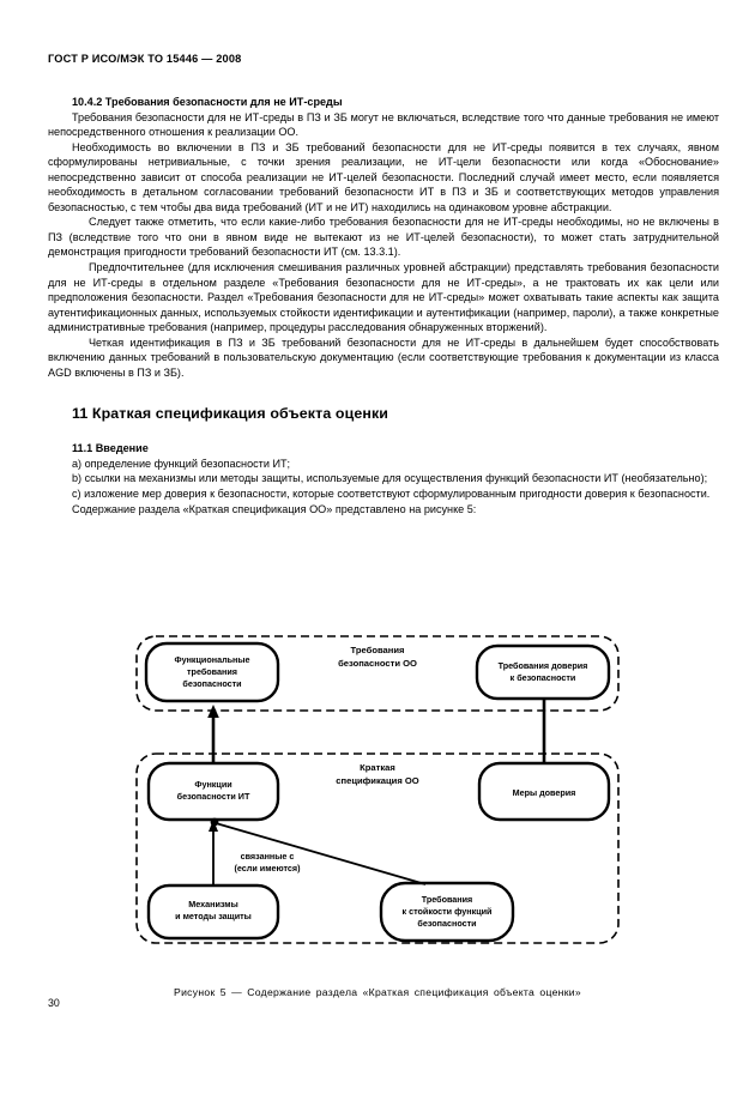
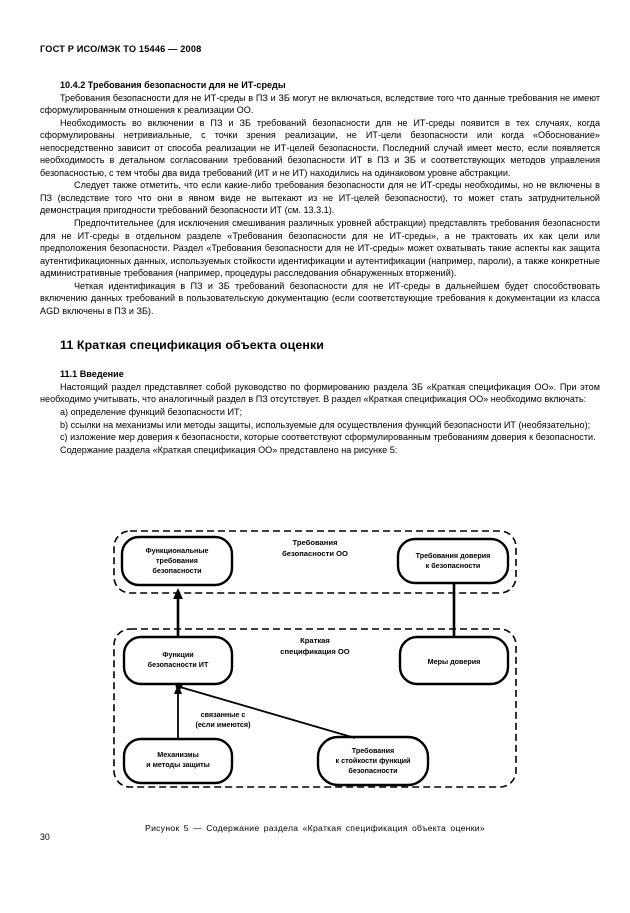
  ГОСТ Р ИСО/МЭК ТО 15446 — 2008
  10.4.2 Требования безопасности для не ИТ-среды
- Требования безопасности для не ИТ-среды в ПЗ и ЗБ могут не включаться, вследствие того что данные требования не имеют непосредственного отношения к реализации ОО.
+ Требования безопасности для не ИТ-среды в ПЗ и ЗБ могут не включаться, вследствие того что данные требования не имеют сформулированным отношения к реализации ОО.
- Необходимость во включении в ПЗ и ЗБ требований безопасности для не ИТ-среды появится в тех случаях, явном сформулированы нетривиальные, с точки зрения реализации, не ИТ-цели безопасности или когда «Обоснование» непосредственно зависит от способа реализации не ИТ-целей безопасности. Последний случай имеет место, если появляется необходимость в детальном согласовании требований безопасности ИТ в ПЗ и ЗБ и соответствующих методов управления безопасностью, с тем чтобы два вида требований (ИТ и не ИТ) находились на одинаковом уровне абстракции.
+ Необходимость во включении в ПЗ и ЗБ требований безопасности для не ИТ-среды появится в тех случаях, когда сформулированы нетривиальные, с точки зрения реализации, не ИТ-цели безопасности или когда «Обоснование» непосредственно зависит от способа реализации не ИТ-целей безопасности. Последний случай имеет место, если появляется необходимость в детальном согласовании требований безопасности ИТ в ПЗ и ЗБ и соответствующих методов управления безопасностью, с тем чтобы два вида требований (ИТ и не ИТ) находились на одинаковом уровне абстракции.
  Следует также отметить, что если какие-либо требования безопасности для не ИТ-среды необходимы, но не включены в ПЗ (вследствие того что они в явном виде не вытекают из не ИТ-целей безопасности), то может стать затруднительной демонстрация пригодности требований безопасности ИТ (см. 13.3.1).
  Предпочтительнее (для исключения смешивания различных уровней абстракции) представлять требования безопасности для не ИТ-среды в отдельном разделе «Требования безопасности для не ИТ-среды», а не трактовать их как цели или предположения безопасности. Раздел «Требования безопасности для не ИТ-среды» может охватывать такие аспекты как защита аутентификационных данных, используемых стойкости идентификации и аутентификации (например, пароли), а также конкретные административные требования (например, процедуры расследования обнаруженных вторжений).
  Четкая идентификация в ПЗ и ЗБ требований безопасности для не ИТ-среды в дальнейшем будет способствовать включению данных требований в пользовательскую документацию (если соответствующие требования к документации из класса AGD включены в ПЗ и ЗБ).
  11 Краткая спецификация объекта оценки
  11.1 Введение
+ Настоящий раздел представляет собой руководство по формированию раздела ЗБ «Краткая спецификация ОО». При этом необходимо учитывать, что аналогичный раздел в ПЗ отсутствует. В раздел «Краткая спецификация ОО» необходимо включать:
  a) определение функций безопасности ИТ;
  b) ссылки на механизмы или методы защиты, используемые для осуществления функций безопасности ИТ (необязательно);
- c) изложение мер доверия к безопасности, которые соответствуют сформулированным пригодности доверия к безопасности.
+ c) изложение мер доверия к безопасности, которые соответствуют сформулированным требованиям доверия к безопасности.
  Содержание раздела «Краткая спецификация ОО» представлено на рисунке 5:
  Требования
  безопасности ОО
  Функциональные
  требования
  безопасности
  Требования доверия
  к безопасности
  Краткая
  спецификация ОО
  Функции
  безопасности ИТ
  Меры доверия
  Механизмы
  и методы защиты
  Требования
  к стойкости функций
  безопасности
  связанные с
  (если имеются)
  Рисунок 5 — Содержание раздела «Краткая спецификация объекта оценки»
  30
